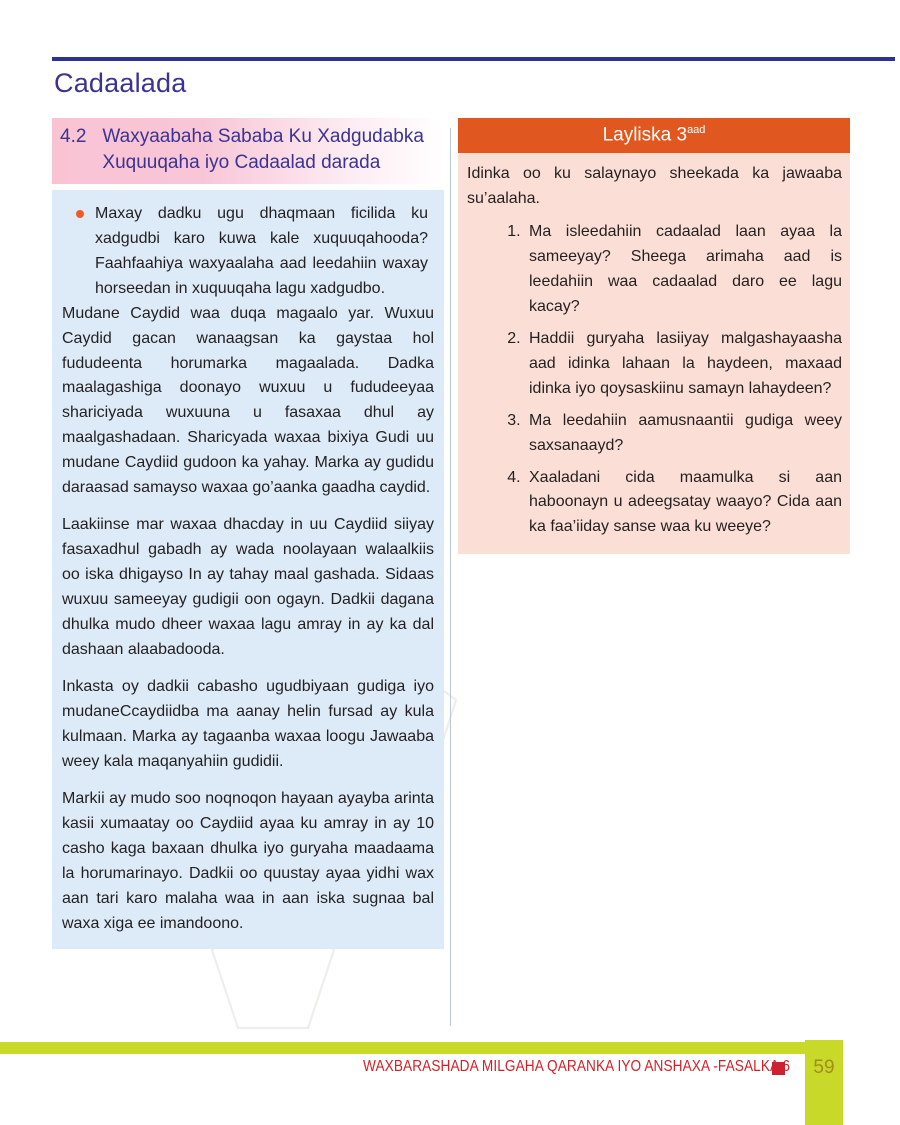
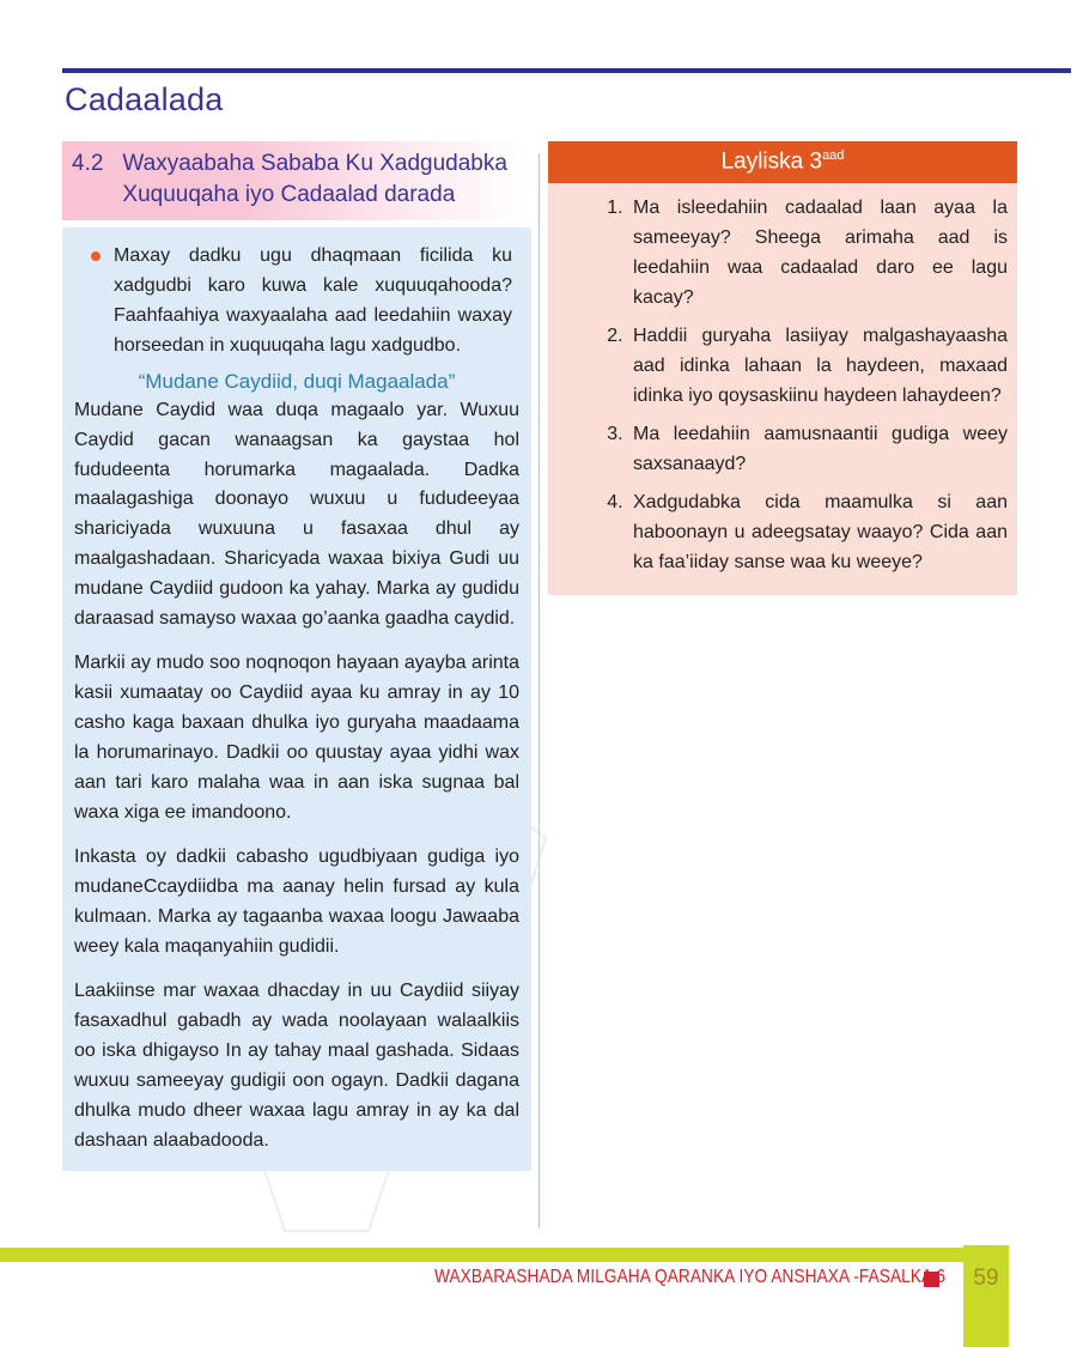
  Cadaalada
  4.2
  Waxyaabaha Sababa Ku Xadgudabka Xuquuqaha iyo Cadaalad darada
  Maxay dadku ugu dhaqmaan ficilida ku xadgudbi karo kuwa kale xuquuqahooda? Faahfaahiya waxyaalaha aad leedahiin waxay horseedan in xuquuqaha lagu xadgudbo.
+ “Mudane Caydiid, duqi Magaalada”
  Mudane Caydid waa duqa magaalo yar. Wuxuu Caydid gacan wanaagsan ka gaystaa hol fududeenta horumarka magaalada. Dadka maalagashiga doonayo wuxuu u fududeeyaa shariciyada wuxuuna u fasaxaa dhul ay maalgashadaan. Sharicyada waxaa bixiya Gudi uu mudane Caydiid gudoon ka yahay. Marka ay gudidu daraasad samayso waxaa go’aanka gaadha caydid.
- Laakiinse mar waxaa dhacday in uu Caydiid siiyay fasaxadhul gabadh ay wada noolayaan walaalkiis oo iska dhigayso In ay tahay maal gashada. Sidaas wuxuu sameeyay gudigii oon ogayn. Dadkii dagana dhulka mudo dheer waxaa lagu amray in ay ka dal dashaan alaabadooda.
+ Markii ay mudo soo noqnoqon hayaan ayayba arinta kasii xumaatay oo Caydiid ayaa ku amray in ay 10 casho kaga baxaan dhulka iyo guryaha maadaama la horumarinayo. Dadkii oo quustay ayaa yidhi wax aan tari karo malaha waa in aan iska sugnaa bal waxa xiga ee imandoono.
  Inkasta oy dadkii cabasho ugudbiyaan gudiga iyo mudaneCcaydiidba ma aanay helin fursad ay kula kulmaan. Marka ay tagaanba waxaa loogu Jawaaba weey kala maqanyahiin gudidii.
- Markii ay mudo soo noqnoqon hayaan ayayba arinta kasii xumaatay oo Caydiid ayaa ku amray in ay 10 casho kaga baxaan dhulka iyo guryaha maadaama la horumarinayo. Dadkii oo quustay ayaa yidhi wax aan tari karo malaha waa in aan iska sugnaa bal waxa xiga ee imandoono.
+ Laakiinse mar waxaa dhacday in uu Caydiid siiyay fasaxadhul gabadh ay wada noolayaan walaalkiis oo iska dhigayso In ay tahay maal gashada. Sidaas wuxuu sameeyay gudigii oon ogayn. Dadkii dagana dhulka mudo dheer waxaa lagu amray in ay ka dal dashaan alaabadooda.
  Layliska 3aad
- Idinka oo ku salaynayo sheekada ka jawaaba su’aalaha.
  Ma isleedahiin cadaalad laan ayaa la sameeyay? Sheega arimaha aad is leedahiin waa cadaalad daro ee lagu kacay?
- Haddii guryaha lasiiyay malgashayaasha aad idinka lahaan la haydeen, maxaad idinka iyo qoysaskiinu samayn lahaydeen?
+ Haddii guryaha lasiiyay malgashayaasha aad idinka lahaan la haydeen, maxaad idinka iyo qoysaskiinu haydeen lahaydeen?
  Ma leedahiin aamusnaantii gudiga weey saxsanaayd?
- Xaaladani cida maamulka si aan haboonayn u adeegsatay waayo? Cida aan ka faa’iiday sanse waa ku weeye?
+ Xadgudabka cida maamulka si aan haboonayn u adeegsatay waayo? Cida aan ka faa’iiday sanse waa ku weeye?
  WAXBARASHADA MILGAHA QARANKA IYO ANSHAXA -FASALK 6
  59
